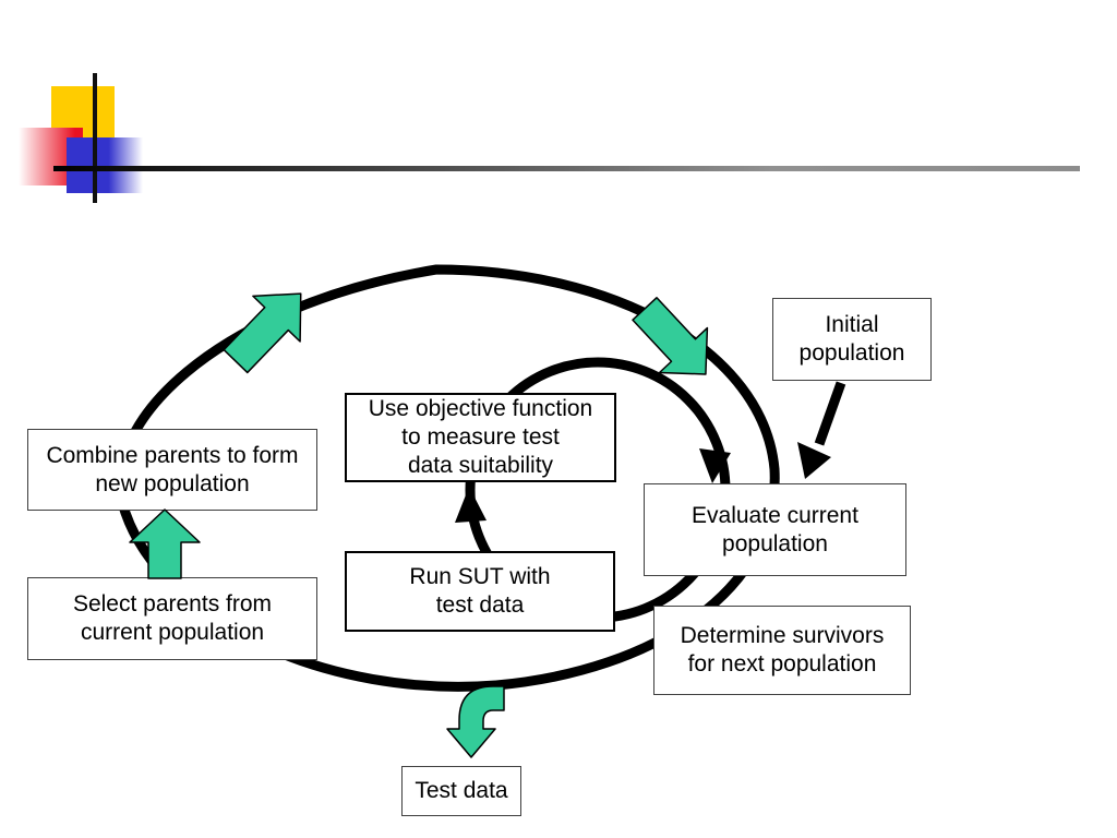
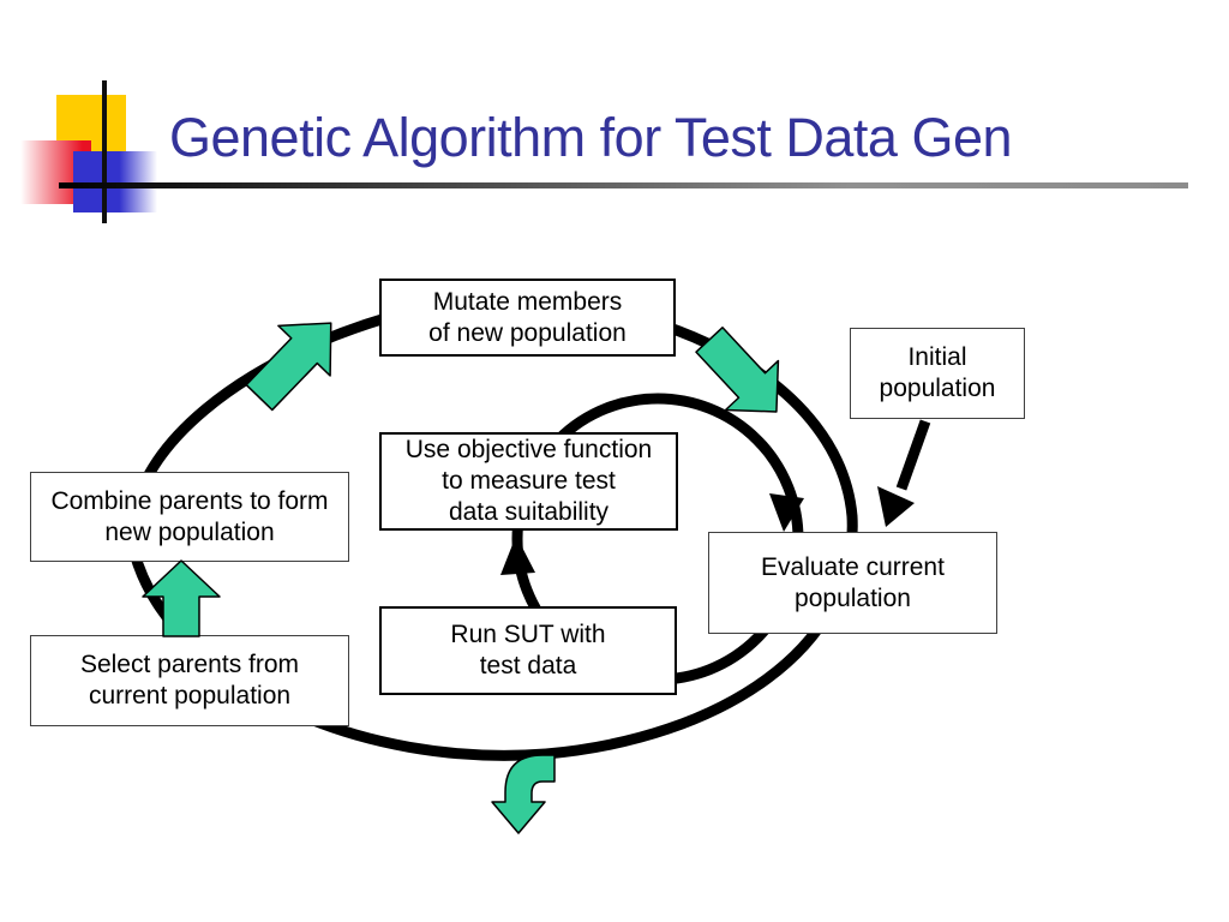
+ Genetic Algorithm for Test Data Gen
+ Mutate members
+ of new population
  Initial
  population
  Use objective function
  to measure test
  data suitability
  Combine parents to form
  new population
  Evaluate current
  population
  Run SUT with
  test data
  Select parents from
  current population
- Determine survivors
- for next population
- Test data
